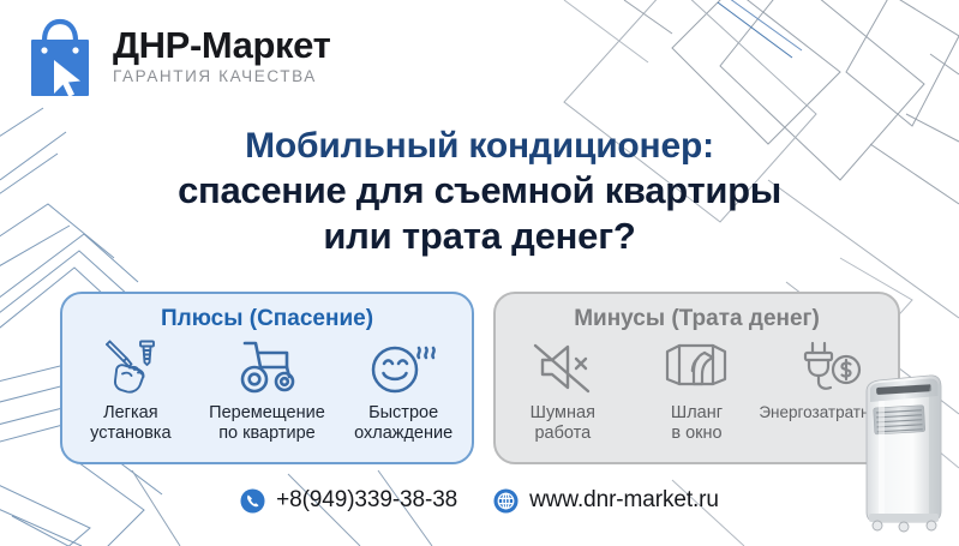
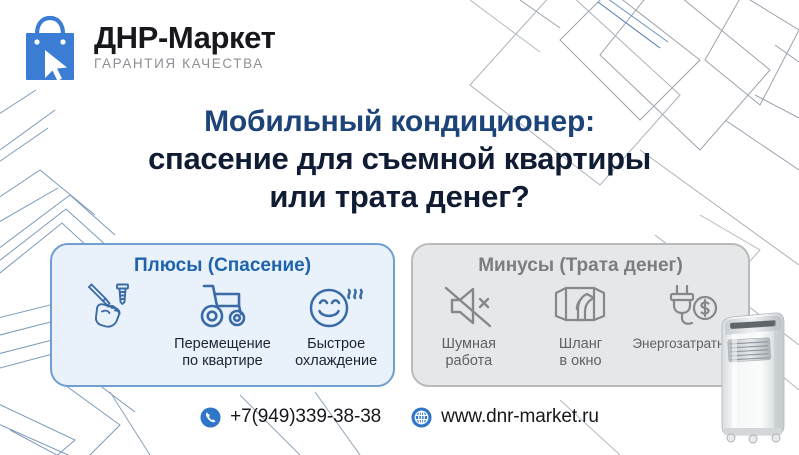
  ДНР-Маркет
  ГАРАНТИЯ КАЧЕСТВА
  Мобильный кондиционер:
  спасение для съемной квартиры
  или трата денег?
  Плюсы (Спасение)
- Легкая
- установка
  Перемещение
  по квартире
  Быстрое
  охлаждение
  Минусы (Трата денег)
  Шумная
  работа
  Шланг
  в окно
  Энергозатратн
- +8(949)339-38-38
+ +7(949)339-38-38
  www.dnr-market.ru
